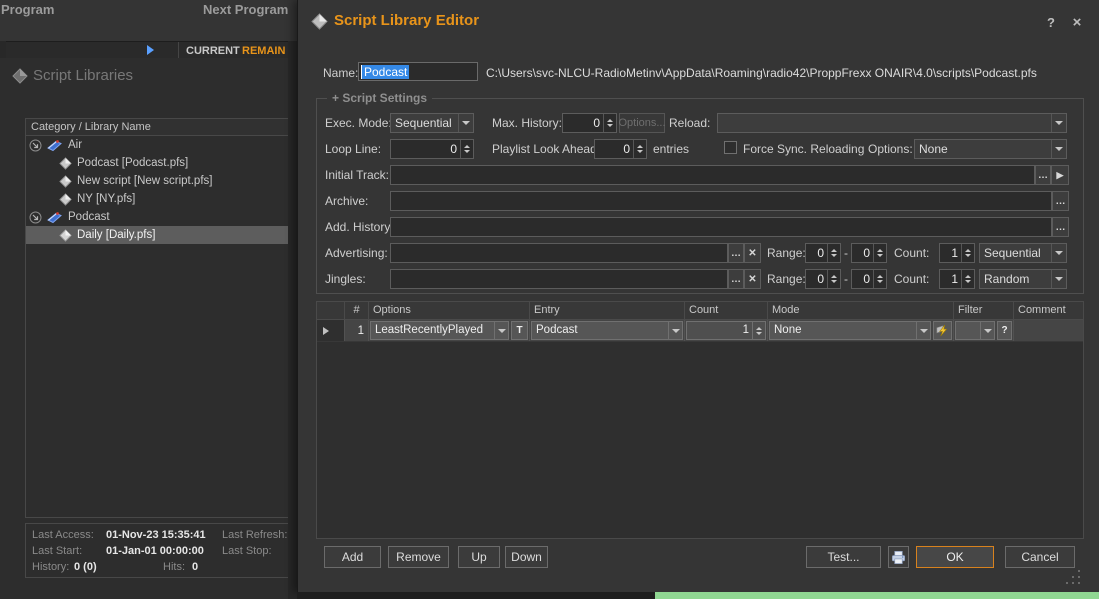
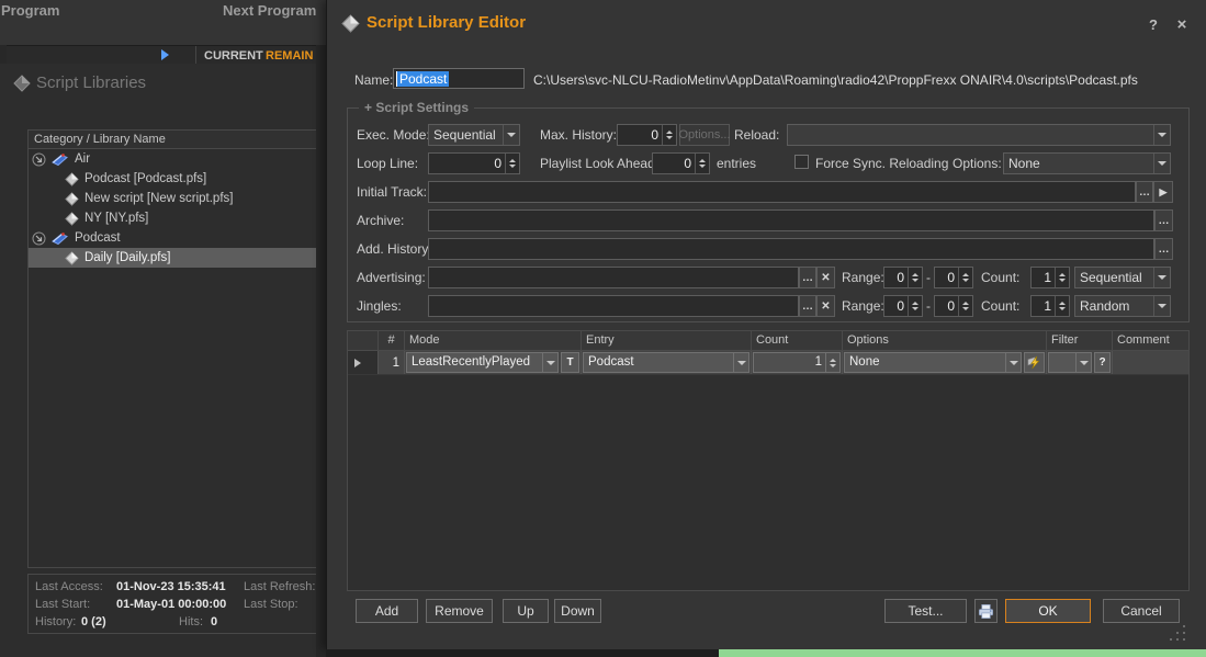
  Program
  Next Program
  CURRENT
  REMAIN
  Script Libraries
  Category / Library Name
  Air
  Podcast [Podcast.pfs]
  New script [New script.pfs]
  NY [NY.pfs]
  Podcast
  Daily [Daily.pfs]
  Last Access:
  01-Nov-23 15:35:41
  Last Refresh:
  Last Start:
- 01-Jan-01 00:00:00
+ 01-May-01 00:00:00
  Last Stop:
  History:
- 0 (0)
+ 0 (2)
  Hits:
  0
  Script Library Editor
  ?
  ×
  Name:
  Podcast
  C:\Users\svc-NLCU-RadioMetinv\AppData\Roaming\radio42\ProppFrexx ONAIR\4.0\scripts\Podcast.pfs
  + Script Settings
  Exec. Mode
  Sequential
  Max. History:
  0
  Options...
  Reload:
  Loop Line:
  0
  Playlist Look Ahea
  0
  entries
  Force Sync. Reloading
  Options:
  None
  Initial Track:
  …
  ▶
  Archive:
  …
  Add. History
  …
  Advertising:
  …
  ✕
  Range
  0
  -
  0
  Count:
  1
  Sequential
  Jingles:
  …
  ✕
  Range
  0
  -
  0
  Count:
  1
  Random
  #
- Options
+ Mode
  Entry
  Count
- Mode
+ Options
  Filter
  Comment
  1
  LeastRecentlyPlayed
  T
  Podcast
  1
  None
  ?
  Add
  Remove
  Up
  Down
  Test...
  OK
  Cancel
